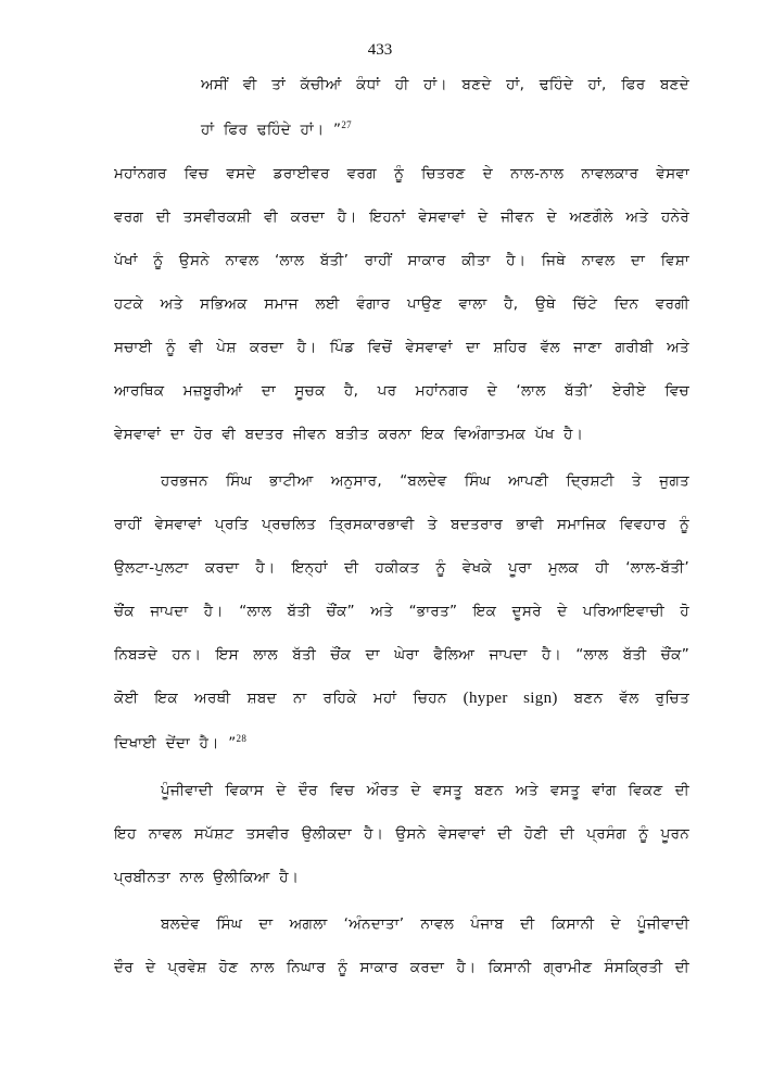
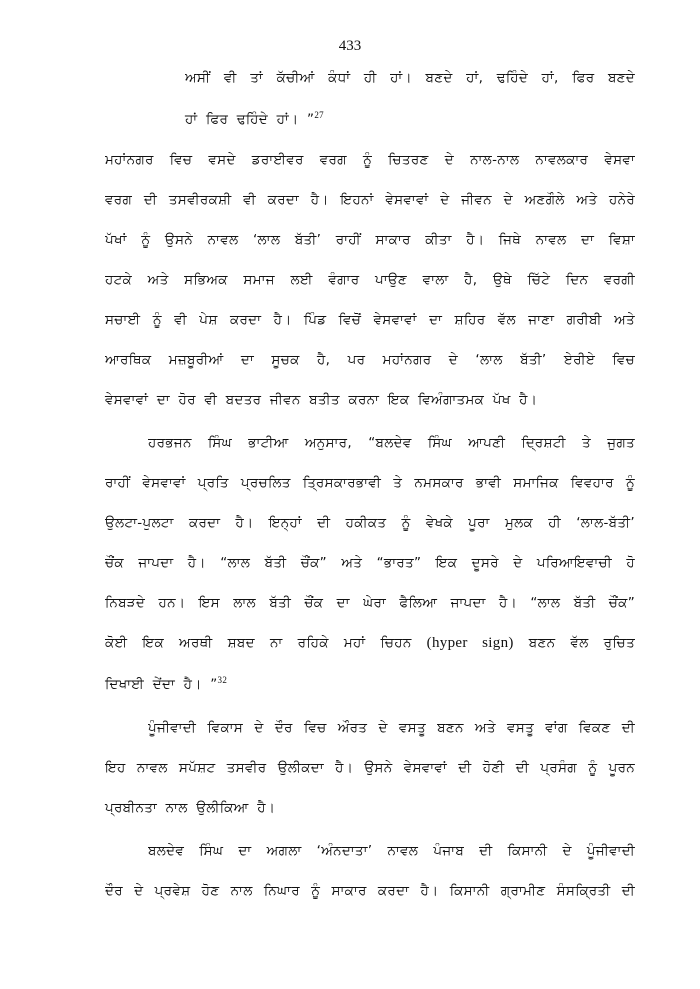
  433
  ਅਸੀਂ ਵੀ ਤਾਂ ਕੱਚੀਆਂ ਕੰਧਾਂ ਹੀ ਹਾਂ। ਬਣਦੇ ਹਾਂ, ਢਹਿੰਦੇ ਹਾਂ, ਫਿਰ ਬਣਦੇ
  ਹਾਂ ਫਿਰ ਢਹਿੰਦੇ ਹਾਂ। ”27
  ਮਹਾਂਨਗਰ ਵਿਚ ਵਸਦੇ ਡਰਾਈਵਰ ਵਰਗ ਨੂੰ ਚਿਤਰਣ ਦੇ ਨਾਲ-ਨਾਲ ਨਾਵਲਕਾਰ ਵੇਸਵਾ
  ਵਰਗ ਦੀ ਤਸਵੀਰਕਸ਼ੀ ਵੀ ਕਰਦਾ ਹੈ। ਇਹਨਾਂ ਵੇਸਵਾਵਾਂ ਦੇ ਜੀਵਨ ਦੇ ਅਣਗੌਲੇ ਅਤੇ ਹਨੇਰੇ
  ਪੱਖਾਂ ਨੂੰ ਉਸਨੇ ਨਾਵਲ ‘ਲਾਲ ਬੱਤੀ’ ਰਾਹੀਂ ਸਾਕਾਰ ਕੀਤਾ ਹੈ। ਜਿਥੇ ਨਾਵਲ ਦਾ ਵਿਸ਼ਾ
  ਹਟਕੇ ਅਤੇ ਸਭਿਅਕ ਸਮਾਜ ਲਈ ਵੰਗਾਰ ਪਾਉਣ ਵਾਲਾ ਹੈ, ਉਥੇ ਚਿੱਟੇ ਦਿਨ ਵਰਗੀ
  ਸਚਾਈ ਨੂੰ ਵੀ ਪੇਸ਼ ਕਰਦਾ ਹੈ। ਪਿੰਡ ਵਿਚੋਂ ਵੇਸਵਾਵਾਂ ਦਾ ਸ਼ਹਿਰ ਵੱਲ ਜਾਣਾ ਗਰੀਬੀ ਅਤੇ
  ਆਰਥਿਕ ਮਜ਼ਬੂਰੀਆਂ ਦਾ ਸੂਚਕ ਹੈ, ਪਰ ਮਹਾਂਨਗਰ ਦੇ ‘ਲਾਲ ਬੱਤੀ’ ਏਰੀਏ ਵਿਚ
  ਵੇਸਵਾਵਾਂ ਦਾ ਹੋਰ ਵੀ ਬਦਤਰ ਜੀਵਨ ਬਤੀਤ ਕਰਨਾ ਇਕ ਵਿਅੰਗਾਤਮਕ ਪੱਖ ਹੈ।
  ਹਰਭਜਨ ਸਿੰਘ ਭਾਟੀਆ ਅਨੁਸਾਰ, “ਬਲਦੇਵ ਸਿੰਘ ਆਪਣੀ ਦ੍ਰਿਸ਼ਟੀ ਤੇ ਜੁਗਤ
- ਰਾਹੀਂ ਵੇਸਵਾਵਾਂ ਪ੍ਰਤਿ ਪ੍ਰਚਲਿਤ ਤ੍ਰਿਸਕਾਰਭਾਵੀ ਤੇ ਬਦਤਰਾਰ ਭਾਵੀ ਸਮਾਜਿਕ ਵਿਵਹਾਰ ਨੂੰ
+ ਰਾਹੀਂ ਵੇਸਵਾਵਾਂ ਪ੍ਰਤਿ ਪ੍ਰਚਲਿਤ ਤ੍ਰਿਸਕਾਰਭਾਵੀ ਤੇ ਨਮਸਕਾਰ ਭਾਵੀ ਸਮਾਜਿਕ ਵਿਵਹਾਰ ਨੂੰ
  ਉਲਟਾ-ਪੁਲਟਾ ਕਰਦਾ ਹੈ। ਇਨ੍ਹਾਂ ਦੀ ਹਕੀਕਤ ਨੂੰ ਵੇਖਕੇ ਪੂਰਾ ਮੁਲਕ ਹੀ ‘ਲਾਲ-ਬੱਤੀ’
  ਚੌਂਕ ਜਾਪਦਾ ਹੈ। “ਲਾਲ ਬੱਤੀ ਚੌਂਕ” ਅਤੇ “ਭਾਰਤ” ਇਕ ਦੂਸਰੇ ਦੇ ਪਰਿਆਇਵਾਚੀ ਹੋ
  ਨਿਬੜਦੇ ਹਨ। ਇਸ ਲਾਲ ਬੱਤੀ ਚੌਂਕ ਦਾ ਘੇਰਾ ਫੈਲਿਆ ਜਾਪਦਾ ਹੈ। “ਲਾਲ ਬੱਤੀ ਚੌਂਕ”
  ਕੋਈ ਇਕ ਅਰਥੀ ਸ਼ਬਦ ਨਾ ਰਹਿਕੇ ਮਹਾਂ ਚਿਹਨ (hyper sign) ਬਣਨ ਵੱਲ ਰੁਚਿਤ
- ਦਿਖਾਈ ਦੇਂਦਾ ਹੈ। ”28
+ ਦਿਖਾਈ ਦੇਂਦਾ ਹੈ। ”32
  ਪੂੰਜੀਵਾਦੀ ਵਿਕਾਸ ਦੇ ਦੌਰ ਵਿਚ ਔਰਤ ਦੇ ਵਸਤੂ ਬਣਨ ਅਤੇ ਵਸਤੂ ਵਾਂਗ ਵਿਕਣ ਦੀ
  ਇਹ ਨਾਵਲ ਸਪੱਸ਼ਟ ਤਸਵੀਰ ਉਲੀਕਦਾ ਹੈ। ਉਸਨੇ ਵੇਸਵਾਵਾਂ ਦੀ ਹੋਣੀ ਦੀ ਪ੍ਰਸੰਗ ਨੂੰ ਪੂਰਨ
  ਪ੍ਰਬੀਨਤਾ ਨਾਲ ਉਲੀਕਿਆ ਹੈ।
  ਬਲਦੇਵ ਸਿੰਘ ਦਾ ਅਗਲਾ ‘ਅੰਨਦਾਤਾ’ ਨਾਵਲ ਪੰਜਾਬ ਦੀ ਕਿਸਾਨੀ ਦੇ ਪੂੰਜੀਵਾਦੀ
  ਦੌਰ ਦੇ ਪ੍ਰਵੇਸ਼ ਹੋਣ ਨਾਲ ਨਿਘਾਰ ਨੂੰ ਸਾਕਾਰ ਕਰਦਾ ਹੈ। ਕਿਸਾਨੀ ਗ੍ਰਾਮੀਣ ਸੰਸਕ੍ਰਿਤੀ ਦੀ
